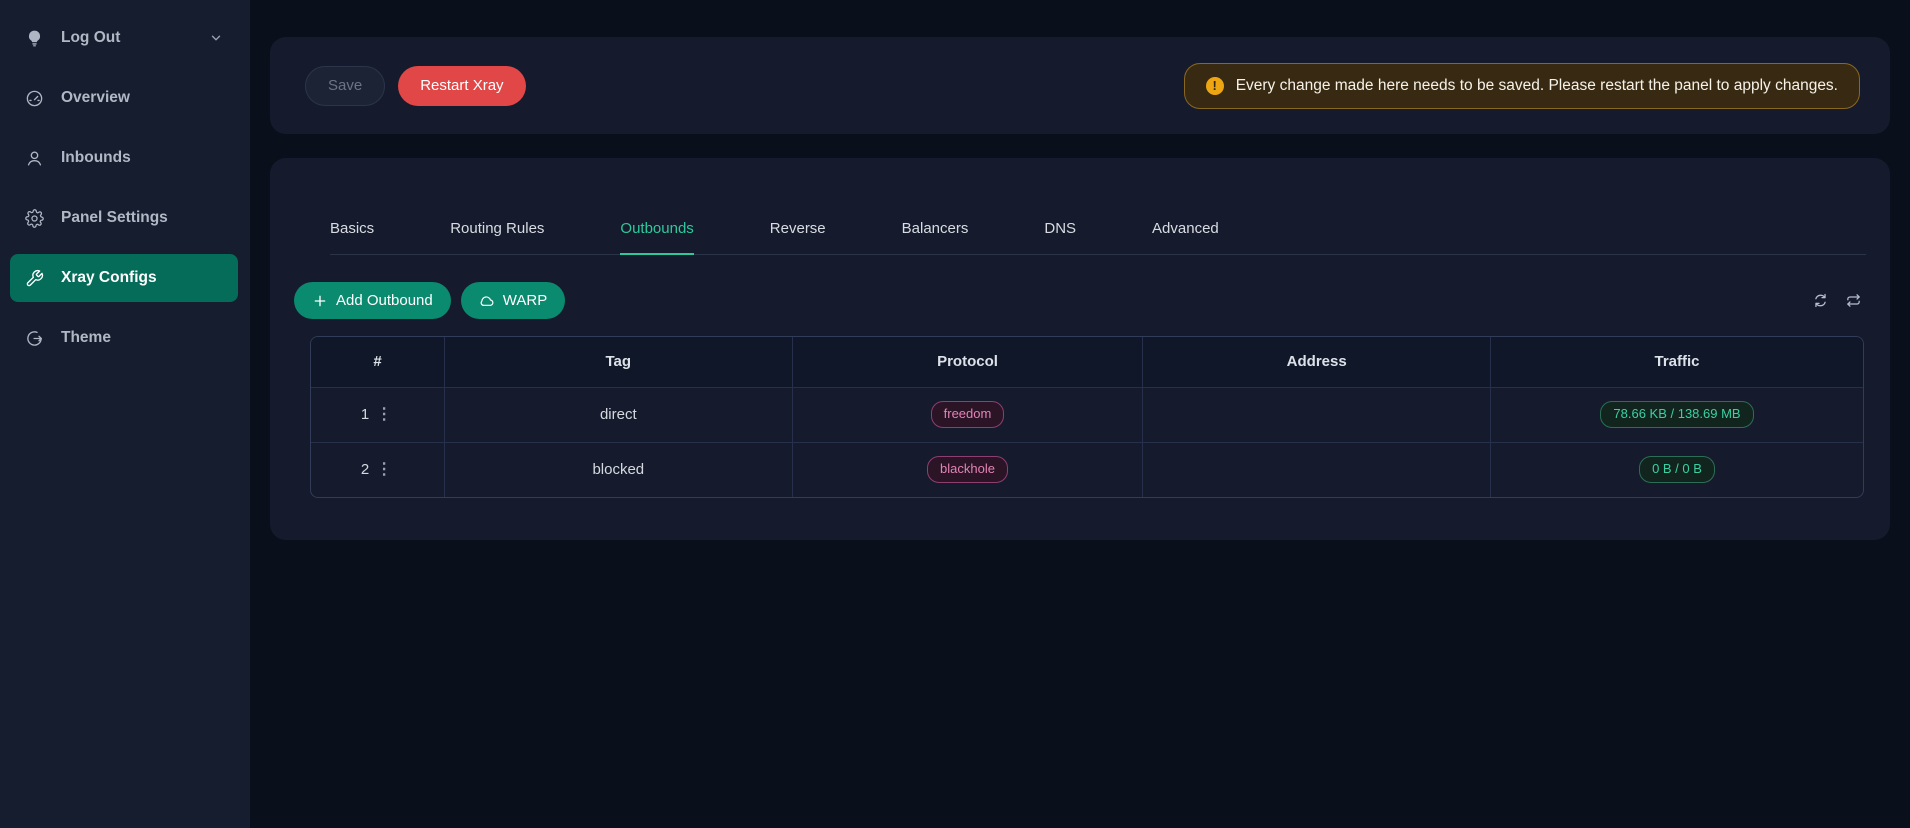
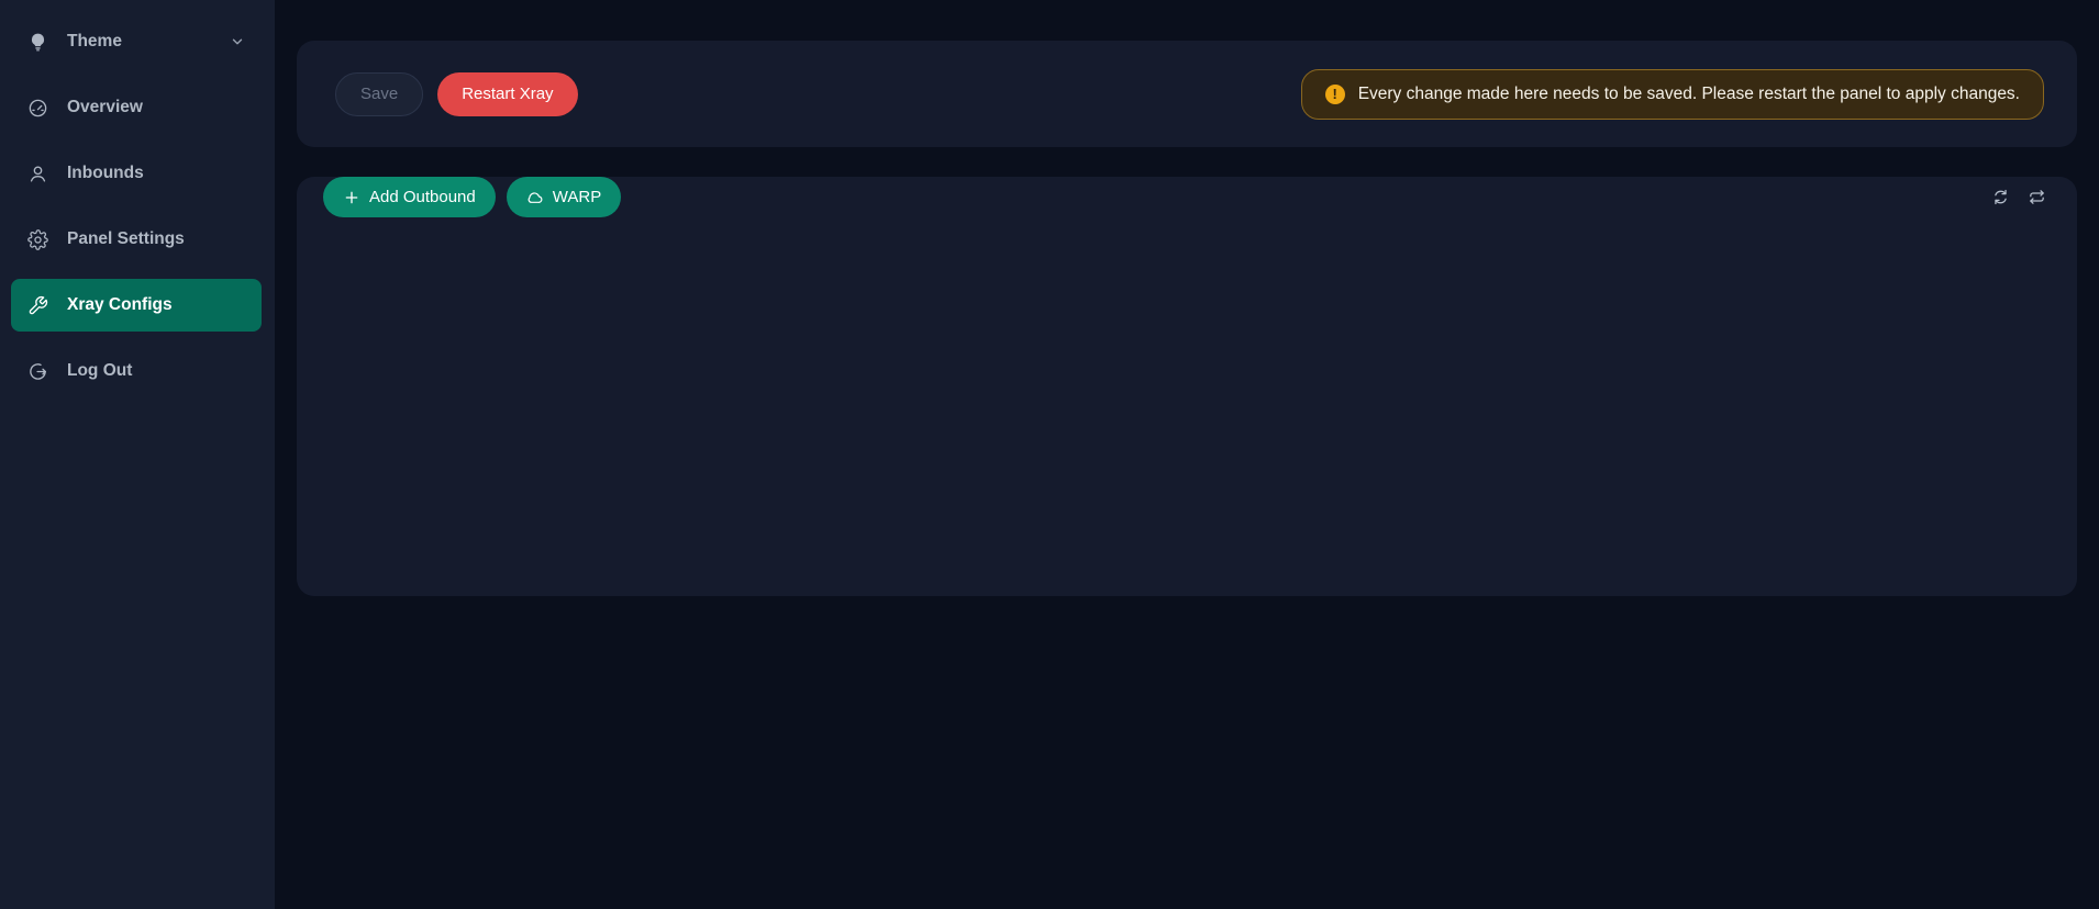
- Log Out
+ Theme
  Overview
  Inbounds
  Panel Settings
  Xray Configs
- Theme
+ Log Out
  Save
  Restart Xray
  !
  Every change made here needs to be saved. Please restart the panel to apply changes.
- Basics
- Routing Rules
- Outbounds
- Reverse
- Balancers
- DNS
- Advanced
  Add Outbound
  WARP
- #	Tag	Protocol	Address	Traffic
- 1 ⋮	direct	freedom		78.66 KB / 138.69 MB
- 2 ⋮	blocked	blackhole		0 B / 0 B
